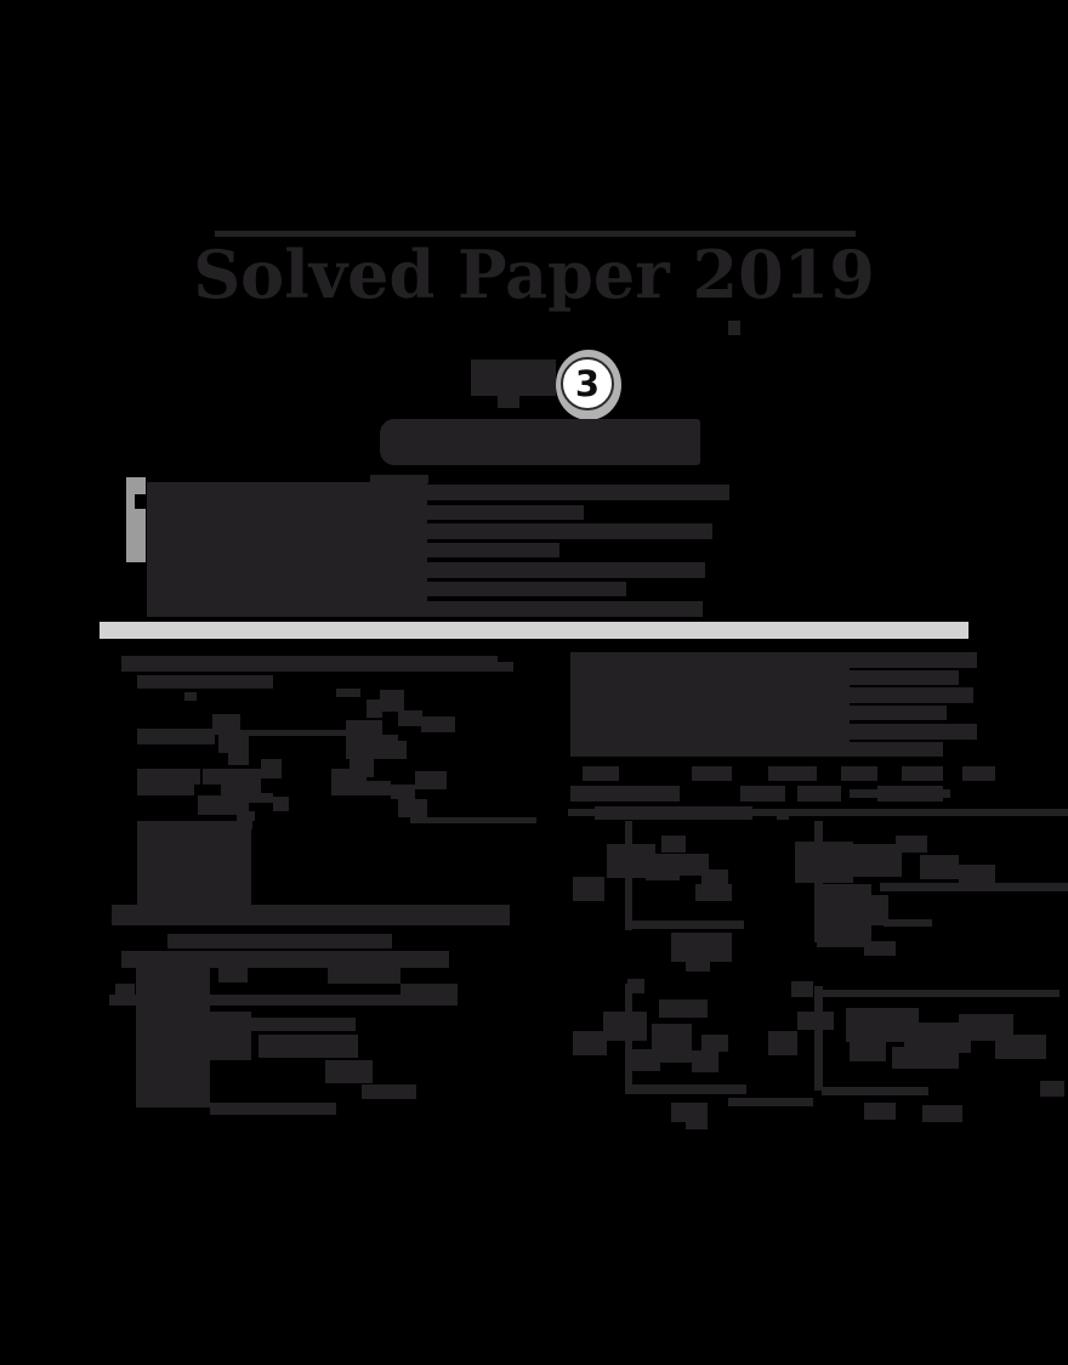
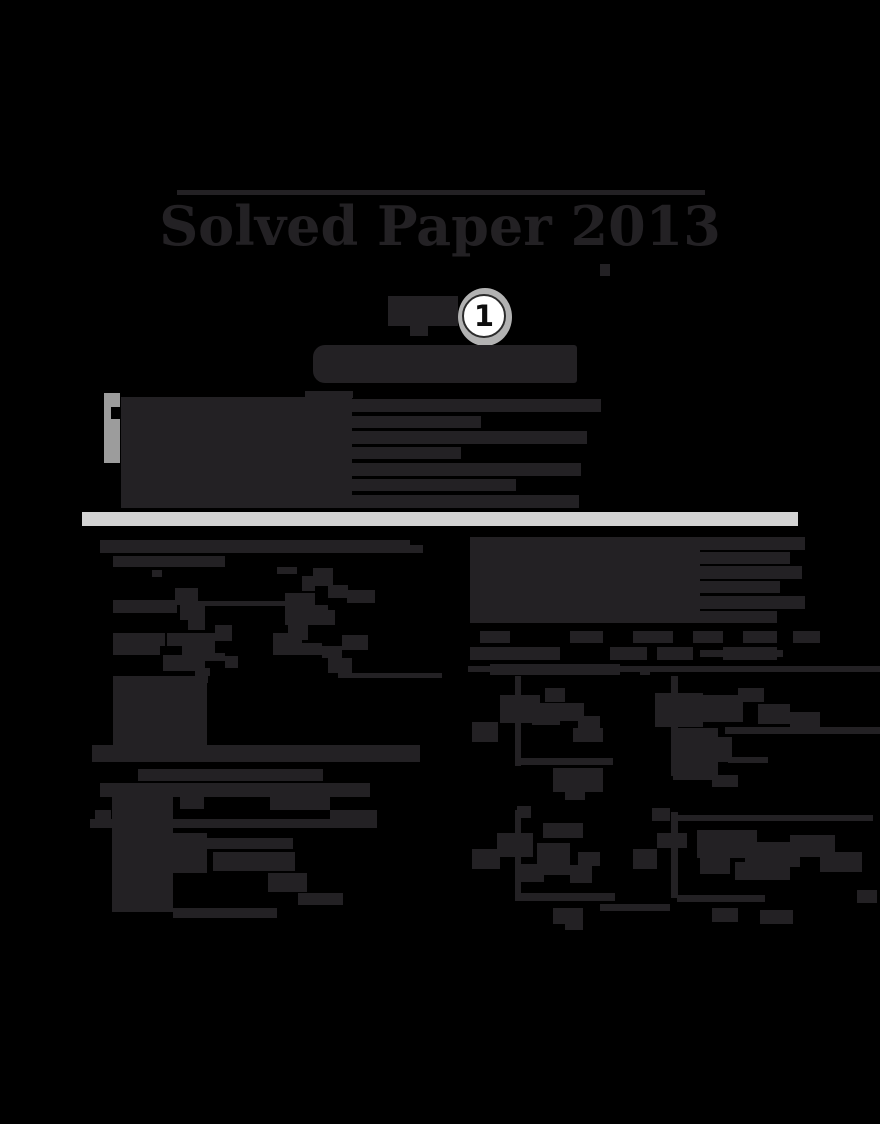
- Solved Paper 2019
+ Solved Paper 2013
- 3
+ 1
